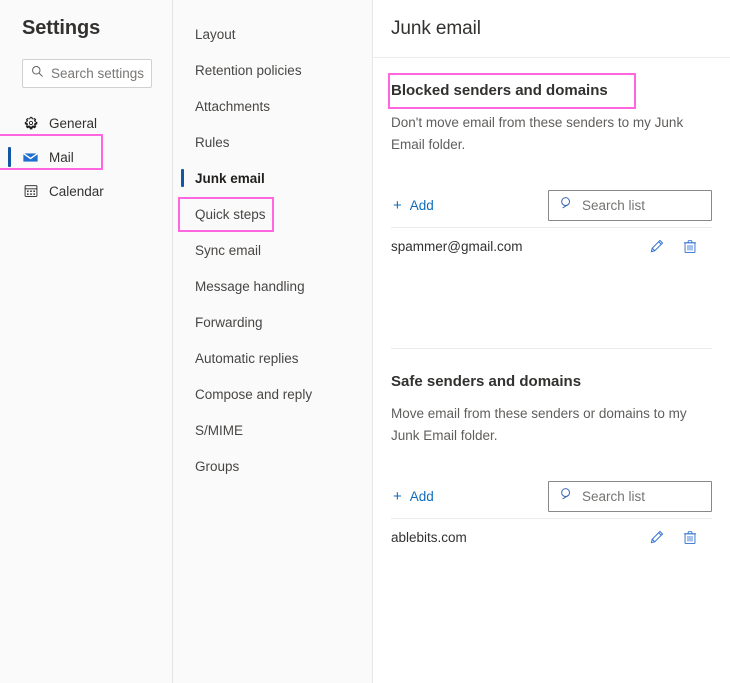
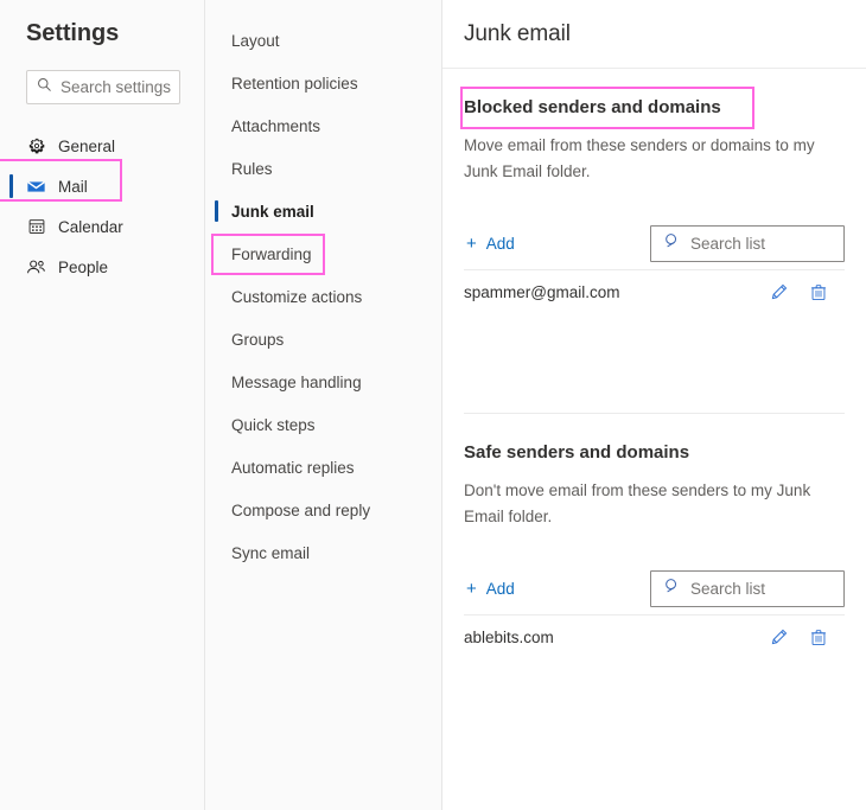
  Settings
  Search settings
  General
  Mail
  Calendar
+ People
  Layout
  Retention policies
  Attachments
  Rules
  Junk email
- Quick steps
+ Forwarding
+ Customize actions
- Sync email
+ Groups
  Message handling
- Forwarding
+ Quick steps
  Automatic replies
  Compose and reply
- S/MIME
- Groups
+ Sync email
  Junk email
  Blocked senders and domains
- Don't move email from these senders to my Junk Email folder.
+ Move email from these senders or domains to my Junk Email folder.
  +
  Add
  Search list
  spammer@gmail.com
  Safe senders and domains
- Move email from these senders or domains to my Junk Email folder.
+ Don't move email from these senders to my Junk Email folder.
  +
  Add
  Search list
  ablebits.com
